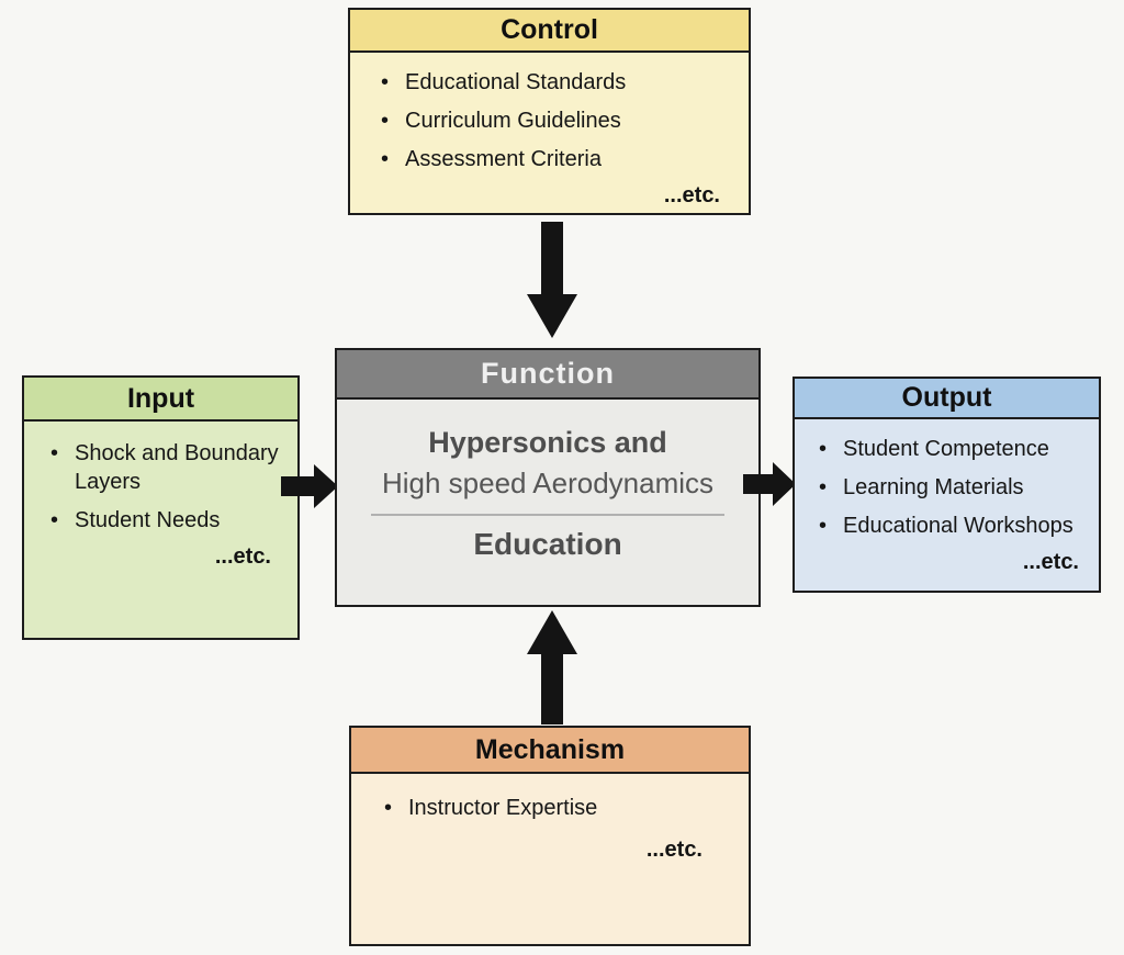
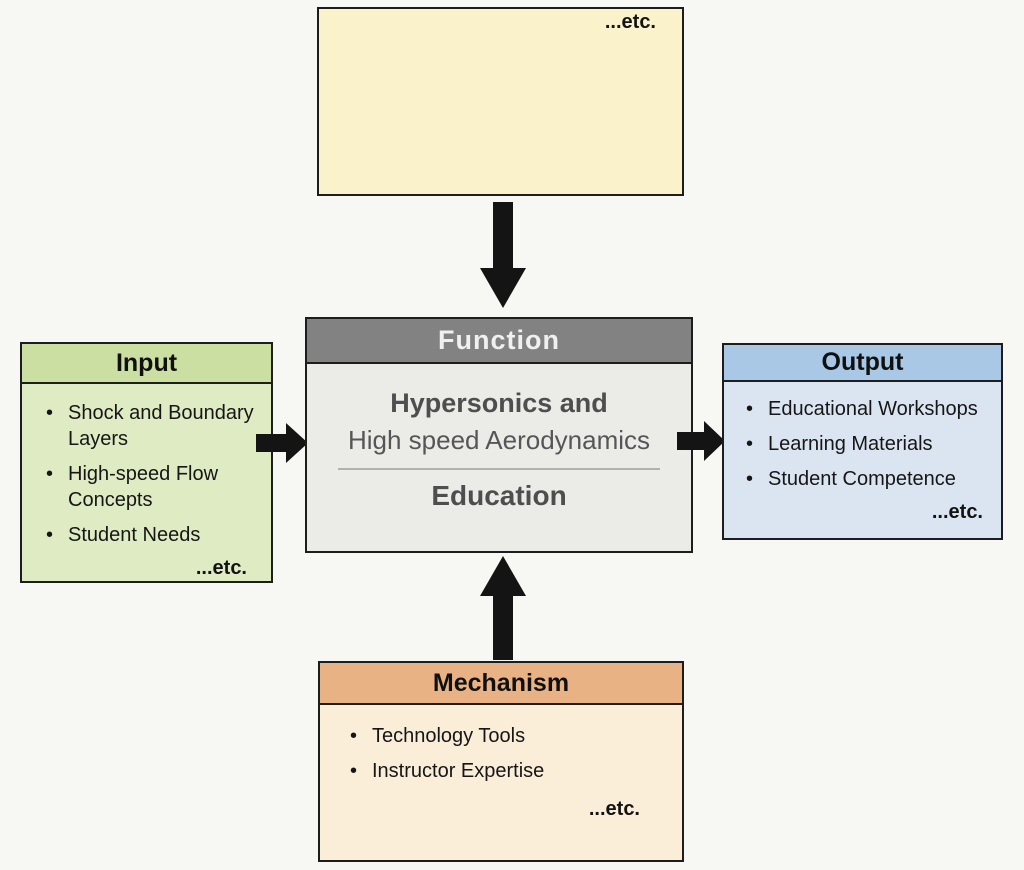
- Control
- Educational Standards
- Curriculum Guidelines
- Assessment Criteria
  ...etc.
  Input
  Shock and Boundary Layers
+ High-speed Flow Concepts
  Student Needs
  ...etc.
  Function
  Hypersonics and
  High speed Aerodynamics
  Education
  Output
- Student Competence
+ Educational Workshops
  Learning Materials
- Educational Workshops
+ Student Competence
  ...etc.
  Mechanism
+ Technology Tools
  Instructor Expertise
  ...etc.
